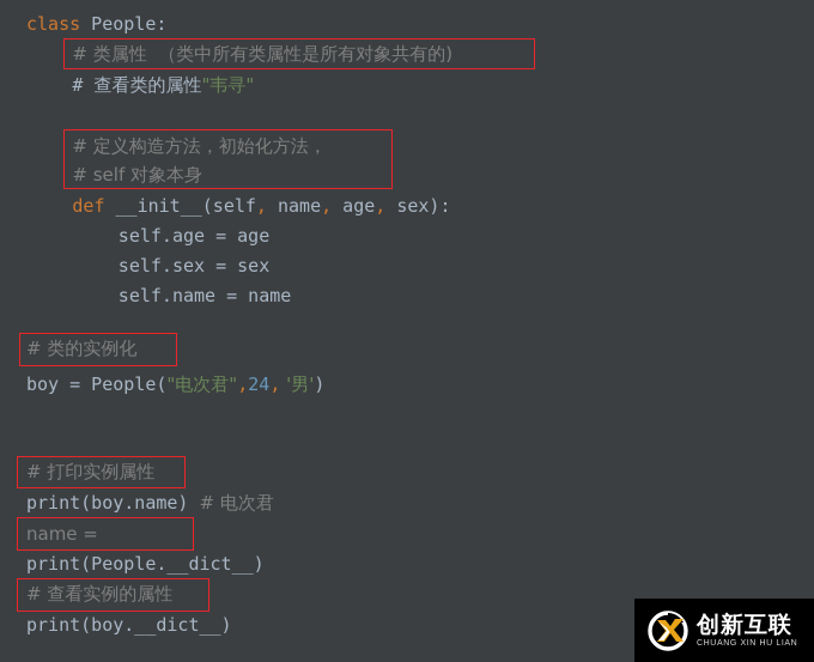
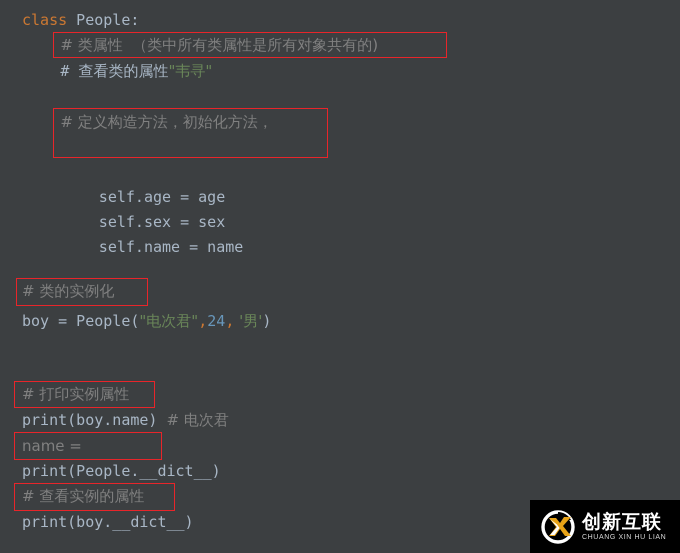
  class People:
  # 类属性 （类中所有类属性是所有对象共有的)
  # 查看类的属性"韦寻"
  # 定义构造方法，初始化方法，
- # self 对象本身
- def __init__(self, name, age, sex):
  self.age = age
  self.sex = sex
  self.name = name
  # 类的实例化
  boy = People("电次君",24, '男')
  # 打印实例属性
  print(boy.name) # 电次君
  name =
  print(People.__dict__)
  # 查看实例的属性
  print(boy.__dict__)
  创新互联
